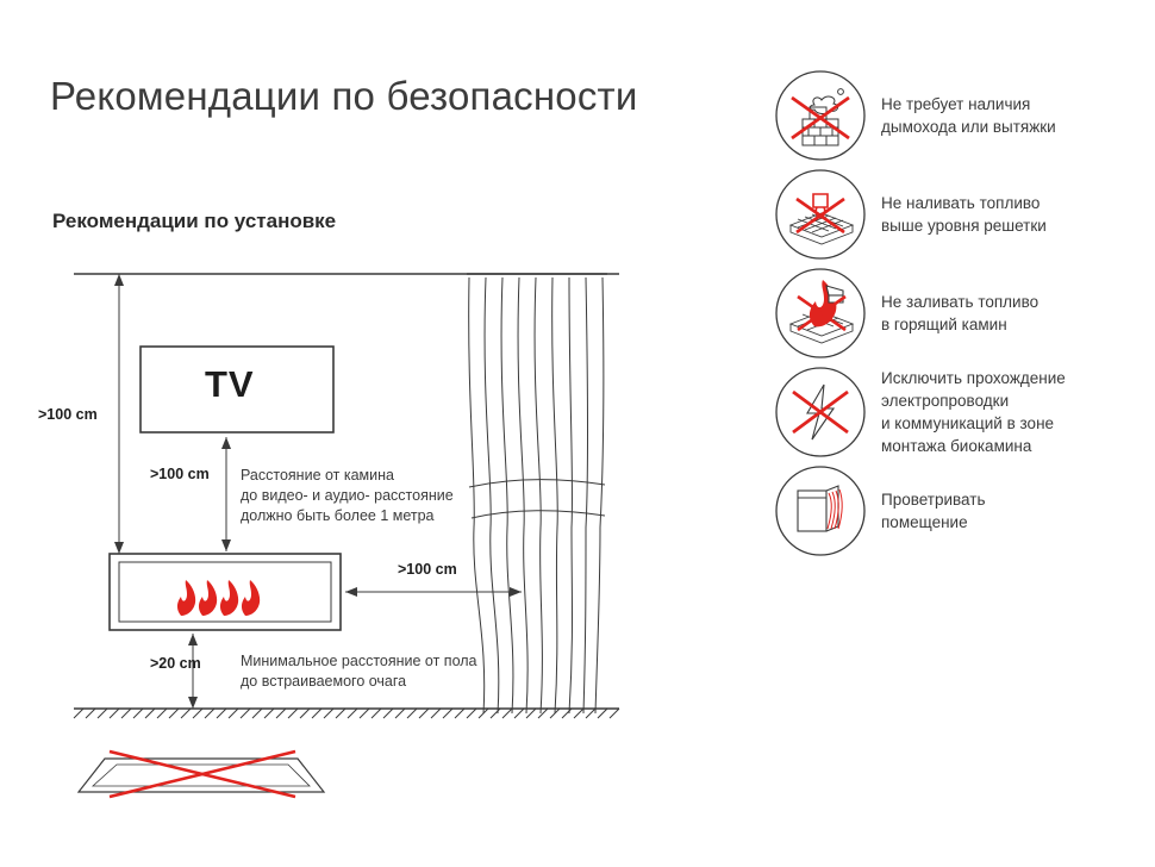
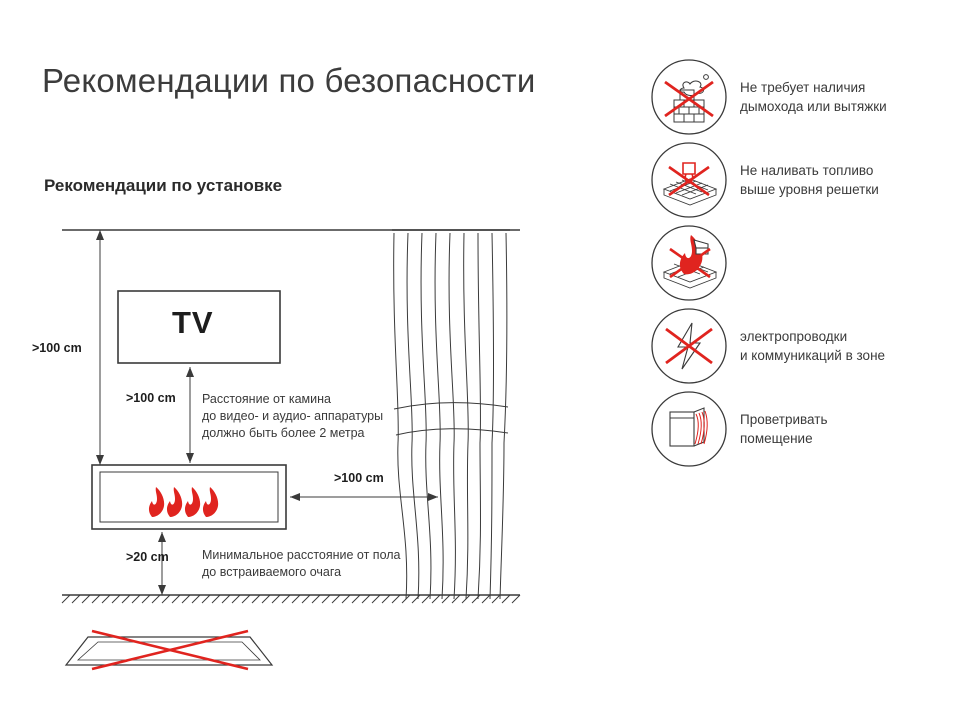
  Рекомендации по безопасности
  Рекомендации по установке
  TV
  >100 cm
  >100 cm
  >100 cm
  >20 cm
  Расстояние от камина
- до видео- и аудио- расстояние
+ до видео- и аудио- аппаратуры
- должно быть более 1 метра
+ должно быть более 2 метра
  Минимальное расстояние от пола
  до встраиваемого очага
  Не требует наличия
  дымохода или вытяжки
  Не наливать топливо
  выше уровня решетки
- Не заливать топливо
- в горящий камин
- Исключить прохождение
  электропроводки
  и коммуникаций в зоне
- монтажа биокамина
  Проветривать
  помещение
